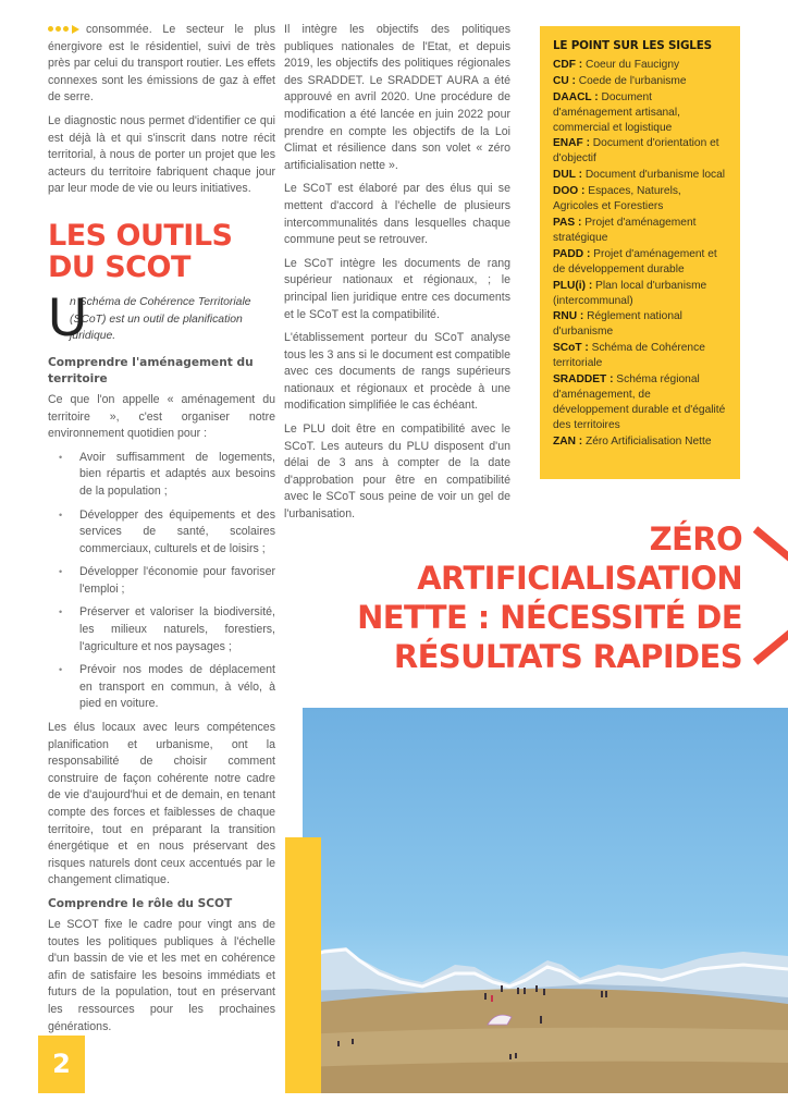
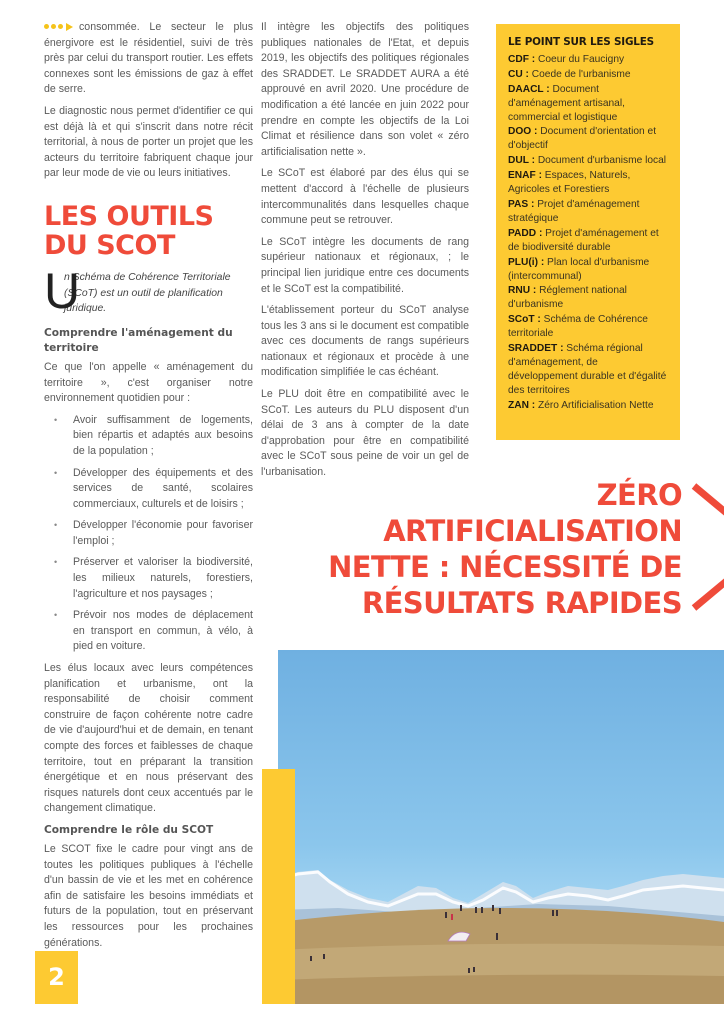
  consommée. Le secteur le plus énergivore est le résidentiel, suivi de très près par celui du transport routier. Les effets connexes sont les émissions de gaz à effet de serre.
  Le diagnostic nous permet d'identifier ce qui est déjà là et qui s'inscrit dans notre récit territorial, à nous de porter un projet que les acteurs du territoire fabriquent chaque jour par leur mode de vie ou leurs initiatives.
  LES OUTILS
  DU SCOT
  U
  n Schéma de Cohérence Territoriale (SCoT) est un outil de planification juridique.
  Comprendre l'aménagement du territoire
  Ce que l'on appelle « aménagement du territoire », c'est organiser notre environnement quotidien pour :
  Avoir suffisamment de logements, bien répartis et adaptés aux besoins de la population ;
  Développer des équipements et des services de santé, scolaires commerciaux, culturels et de loisirs ;
  Développer l'économie pour favoriser l'emploi ;
  Préserver et valoriser la biodiversité, les milieux naturels, forestiers, l'agriculture et nos paysages ;
  Prévoir nos modes de déplacement en transport en commun, à vélo, à pied en voiture.
  Les élus locaux avec leurs compétences planification et urbanisme, ont la responsabilité de choisir comment construire de façon cohérente notre cadre de vie d'aujourd'hui et de demain, en tenant compte des forces et faiblesses de chaque territoire, tout en préparant la transition énergétique et en nous préservant des risques naturels dont ceux accentués par le changement climatique.
  Comprendre le rôle du SCOT
  Le SCOT fixe le cadre pour vingt ans de toutes les politiques publiques à l'échelle d'un bassin de vie et les met en cohérence afin de satisfaire les besoins immédiats et futurs de la population, tout en préservant les ressources pour les prochaines générations.
  Il intègre les objectifs des politiques publiques nationales de l'Etat, et depuis 2019, les objectifs des politiques régionales des SRADDET. Le SRADDET AURA a été approuvé en avril 2020. Une procédure de modification a été lancée en juin 2022 pour prendre en compte les objectifs de la Loi Climat et résilience dans son volet « zéro artificialisation nette ».
  Le SCoT est élaboré par des élus qui se mettent d'accord à l'échelle de plusieurs intercommunalités dans lesquelles chaque commune peut se retrouver.
  Le SCoT intègre les documents de rang supérieur nationaux et régionaux, ; le principal lien juridique entre ces documents et le SCoT est la compatibilité.
  L'établissement porteur du SCoT analyse tous les 3 ans si le document est compatible avec ces documents de rangs supérieurs nationaux et régionaux et procède à une modification simplifiée le cas échéant.
  Le PLU doit être en compatibilité avec le SCoT. Les auteurs du PLU disposent d'un délai de 3 ans à compter de la date d'approbation pour être en compatibilité avec le SCoT sous peine de voir un gel de l'urbanisation.
  LE POINT SUR LES SIGLES
  CDF : Coeur du Faucigny
  CU : Coede de l'urbanisme
  DAACL : Document d'aménagement artisanal, commercial et logistique
- ENAF : Document d'orientation et d'objectif
+ DOO : Document d'orientation et d'objectif
  DUL : Document d'urbanisme local
- DOO : Espaces, Naturels, Agricoles et Forestiers
+ ENAF : Espaces, Naturels, Agricoles et Forestiers
  PAS : Projet d'aménagement stratégique
- PADD : Projet d'aménagement et de développement durable
+ PADD : Projet d'aménagement et de biodiversité durable
  PLU(i) : Plan local d'urbanisme (intercommunal)
  RNU : Réglement national d'urbanisme
  SCoT : Schéma de Cohérence territoriale
  SRADDET : Schéma régional d'aménagement, de développement durable et d'égalité des territoires
  ZAN : Zéro Artificialisation Nette
  ZÉRO
  ARTIFICIALISATION
  NETTE : NÉCESSITÉ DE
  RÉSULTATS RAPIDES
  2
